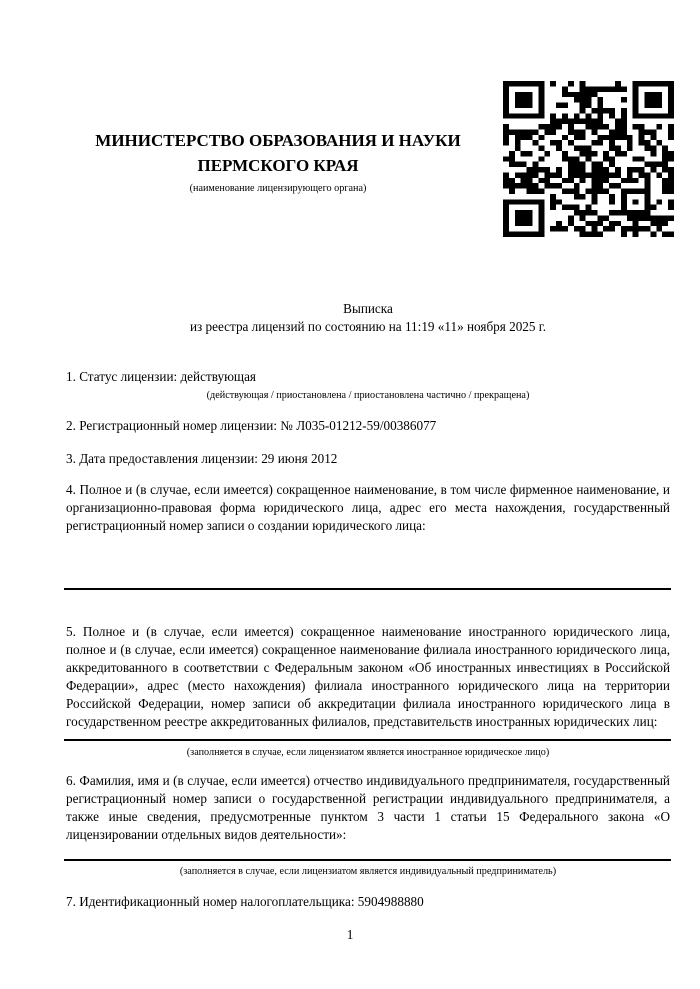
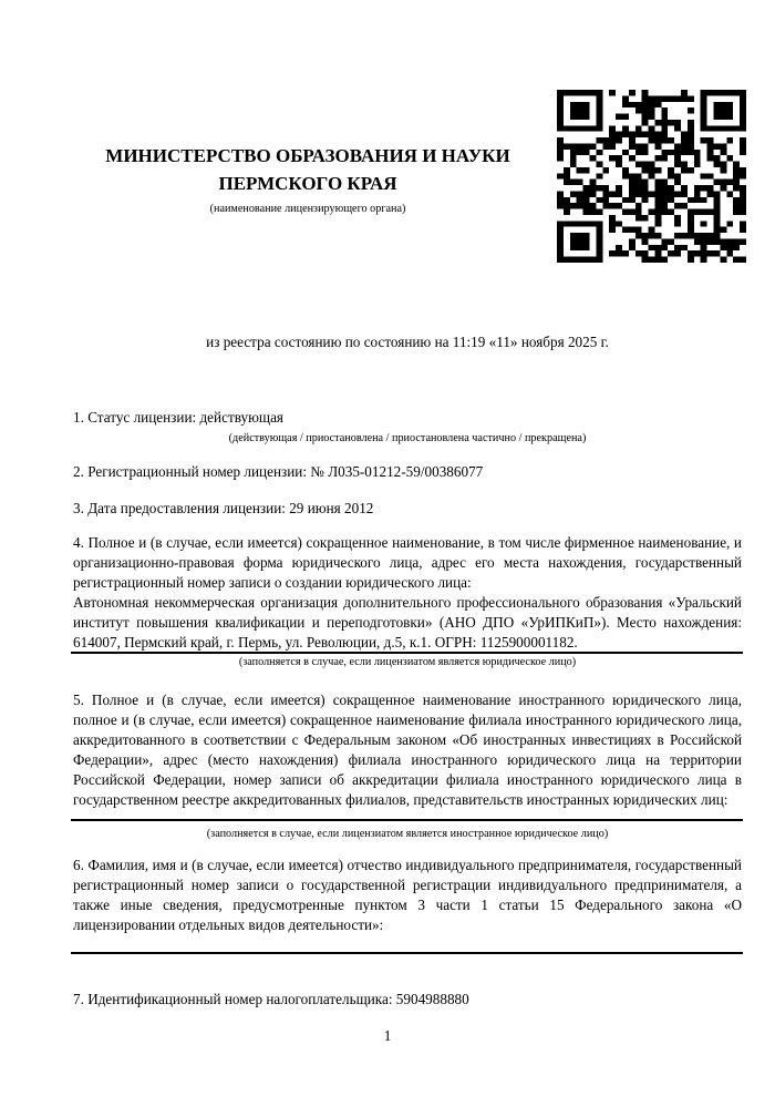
  МИНИСТЕРСТВО ОБРАЗОВАНИЯ И НАУКИ
  ПЕРМСКОГО КРАЯ
  (наименование лицензирующего органа)
- Выписка
- из реестра лицензий по состоянию на 11:19 «11» ноября 2025 г.
+ из реестра состоянию по состоянию на 11:19 «11» ноября 2025 г.
  1. Статус лицензии: действующая
  (действующая / приостановлена / приостановлена частично / прекращена)
  2. Регистрационный номер лицензии: № Л035-01212-59/00386077
  3. Дата предоставления лицензии: 29 июня 2012
  4. Полное и (в случае, если имеется) сокращенное наименование, в том числе фирменное наименование, и организационно-правовая форма юридического лица, адрес его места нахождения, государственный регистрационный номер записи о создании юридического лица:
+ Автономная некоммерческая организация дополнительного профессионального образования «Уральский институт повышения квалификации и переподготовки» (АНО ДПО «УрИПКиП»). Место нахождения: 614007, Пермский край, г. Пермь, ул. Революции, д.5, к.1. ОГРН: 1125900001182.
+ (заполняется в случае, если лицензиатом является юридическое лицо)
  5. Полное и (в случае, если имеется) сокращенное наименование иностранного юридического лица, полное и (в случае, если имеется) сокращенное наименование филиала иностранного юридического лица, аккредитованного в соответствии с Федеральным законом «Об иностранных инвестициях в Российской Федерации», адрес (место нахождения) филиала иностранного юридического лица на территории Российской Федерации, номер записи об аккредитации филиала иностранного юридического лица в государственном реестре аккредитованных филиалов, представительств иностранных юридических лиц:
  (заполняется в случае, если лицензиатом является иностранное юридическое лицо)
  6. Фамилия, имя и (в случае, если имеется) отчество индивидуального предпринимателя, государственный регистрационный номер записи о государственной регистрации индивидуального предпринимателя, а также иные сведения, предусмотренные пунктом 3 части 1 статьи 15 Федерального закона «О лицензировании отдельных видов деятельности»:
- (заполняется в случае, если лицензиатом является индивидуальный предприниматель)
  7. Идентификационный номер налогоплательщика: 5904988880
  1
